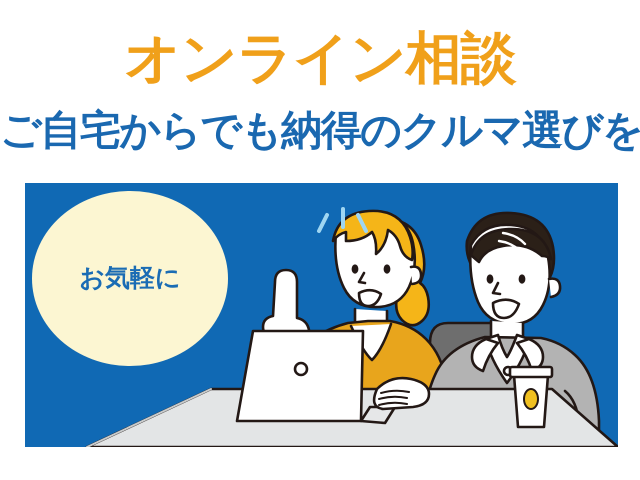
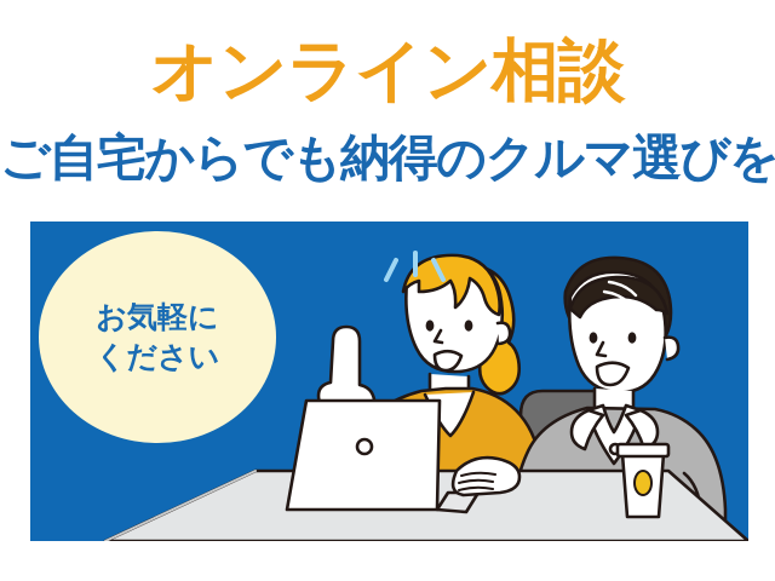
  オンライン相談
  ご自宅からでも納得のクルマ選びを
  お気軽に
+ ください
